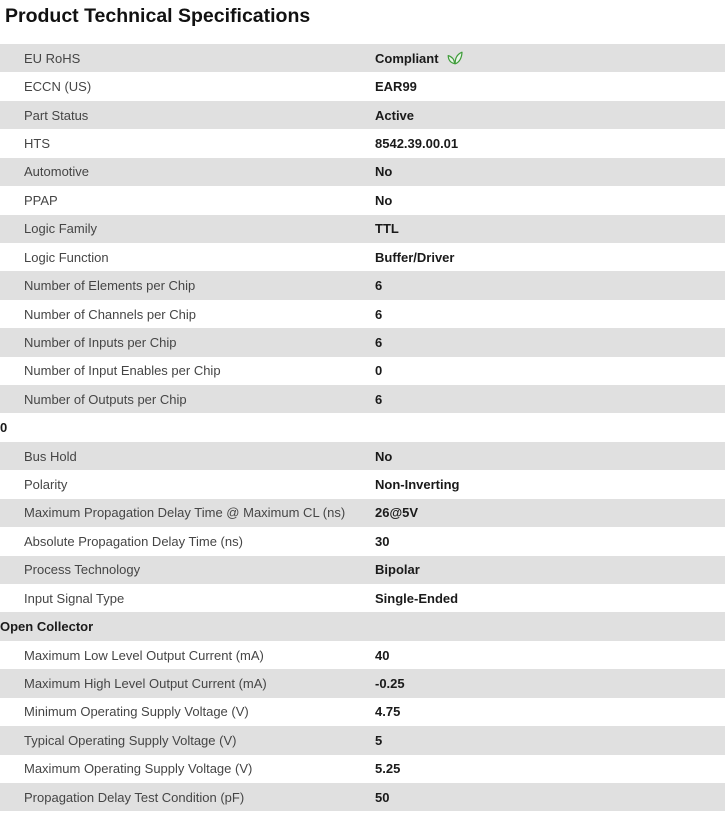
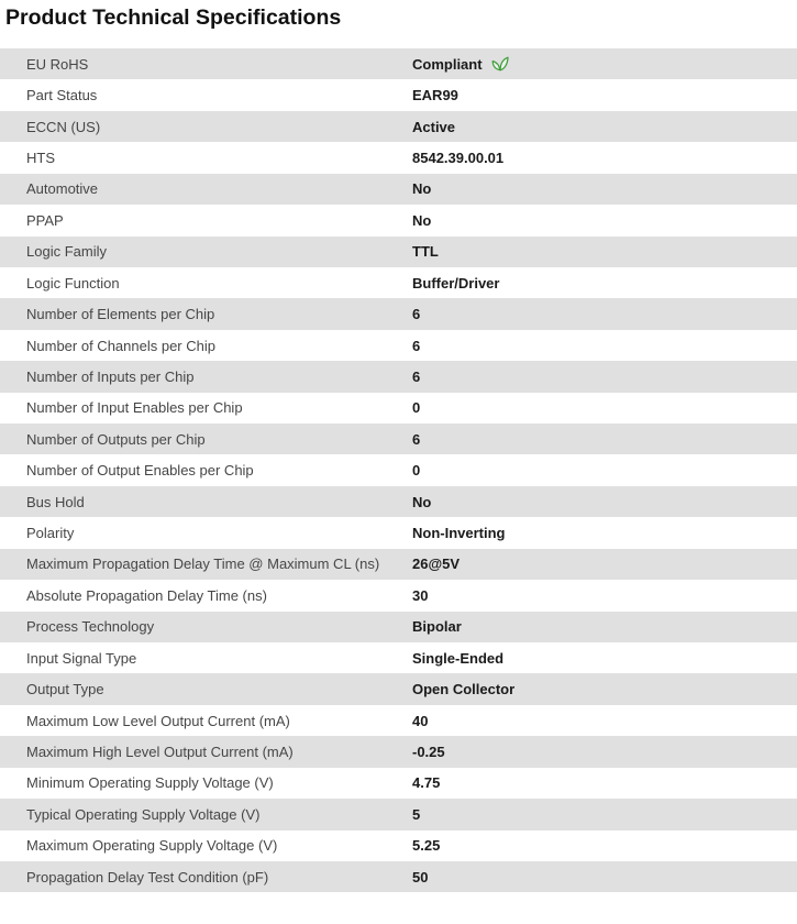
  Product Technical Specifications
  EU RoHS
  Compliant
- ECCN (US)
+ Part Status
  EAR99
- Part Status
+ ECCN (US)
  Active
  HTS
  8542.39.00.01
  Automotive
  No
  PPAP
  No
  Logic Family
  TTL
  Logic Function
  Buffer/Driver
  Number of Elements per Chip
  6
  Number of Channels per Chip
  6
  Number of Inputs per Chip
  6
  Number of Input Enables per Chip
  0
  Number of Outputs per Chip
  6
+ Number of Output Enables per Chip
  0
  Bus Hold
  No
  Polarity
  Non-Inverting
  Maximum Propagation Delay Time @ Maximum CL (ns)
  26@5V
  Absolute Propagation Delay Time (ns)
  30
  Process Technology
  Bipolar
  Input Signal Type
  Single-Ended
+ Output Type
  Open Collector
  Maximum Low Level Output Current (mA)
  40
  Maximum High Level Output Current (mA)
  -0.25
  Minimum Operating Supply Voltage (V)
  4.75
  Typical Operating Supply Voltage (V)
  5
  Maximum Operating Supply Voltage (V)
  5.25
  Propagation Delay Test Condition (pF)
  50
